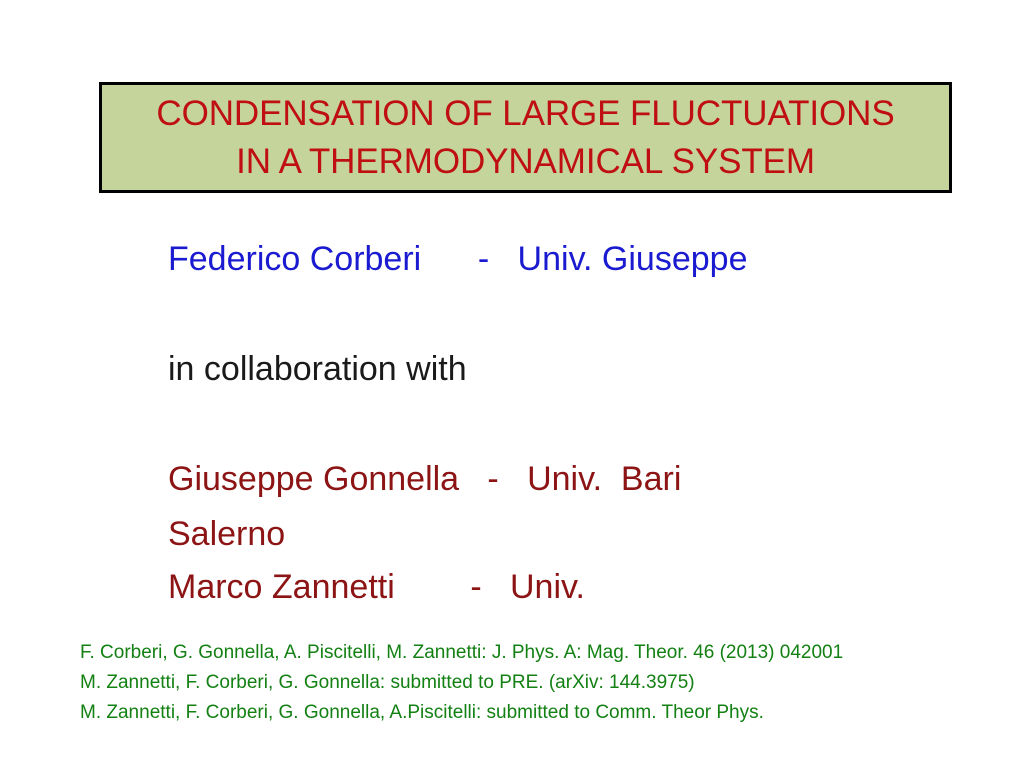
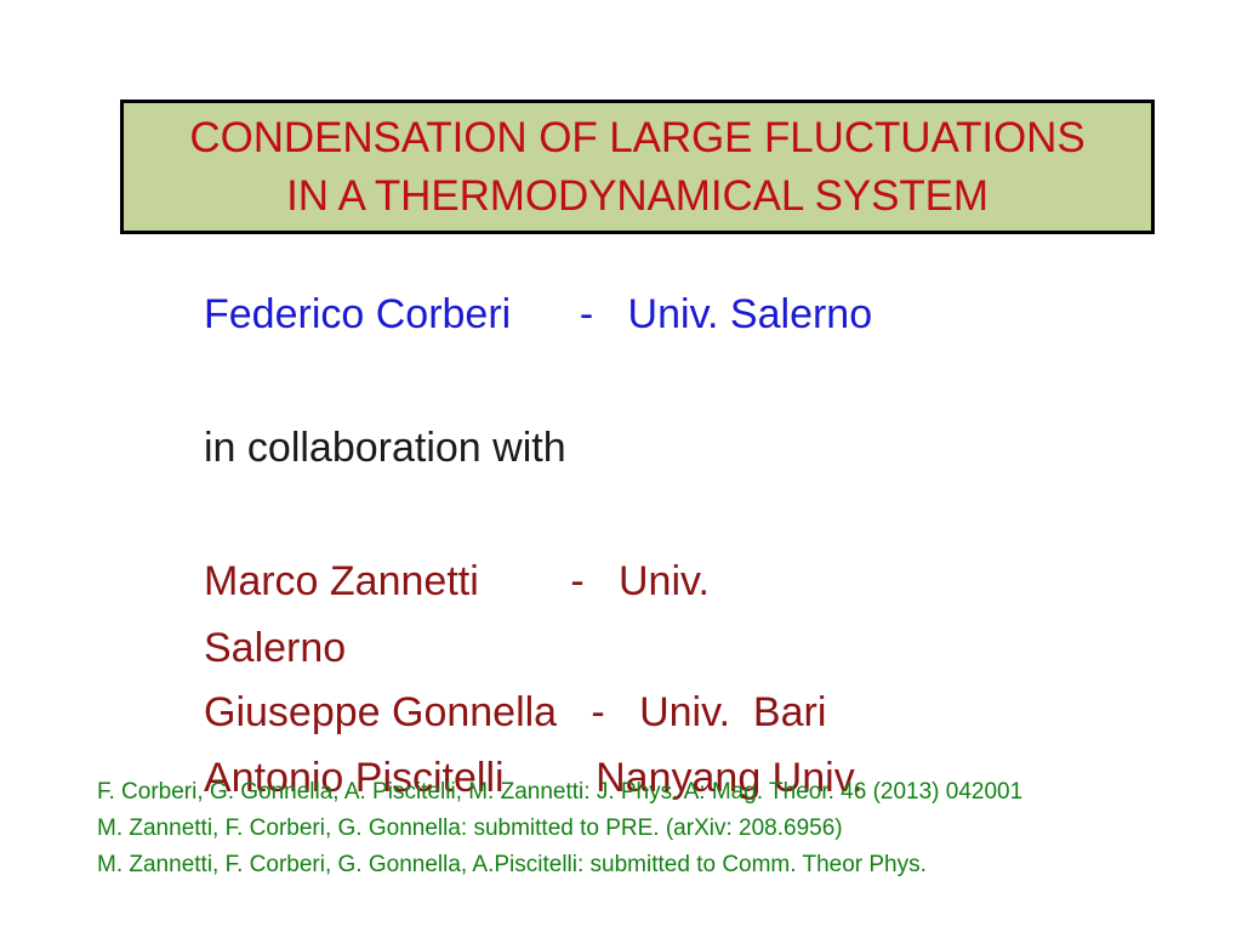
  CONDENSATION OF LARGE FLUCTUATIONS
  IN A THERMODYNAMICAL SYSTEM
- Federico Corberi - Univ. Giuseppe
+ Federico Corberi - Univ. Salerno
  in collaboration with
- Giuseppe Gonnella - Univ. Bari
+ Marco Zannetti - Univ.
  Salerno
- Marco Zannetti - Univ.
+ Giuseppe Gonnella - Univ. Bari
+ Antonio Piscitelli Nanyang Univ.
  F. Corberi, G. Gonnella, A. Piscitelli, M. Zannetti: J. Phys. A: Mag. Theor. 46 (2013) 042001
- M. Zannetti, F. Corberi, G. Gonnella: submitted to PRE. (arXiv: 144.3975)
+ M. Zannetti, F. Corberi, G. Gonnella: submitted to PRE. (arXiv: 208.6956)
  M. Zannetti, F. Corberi, G. Gonnella, A.Piscitelli: submitted to Comm. Theor Phys.
